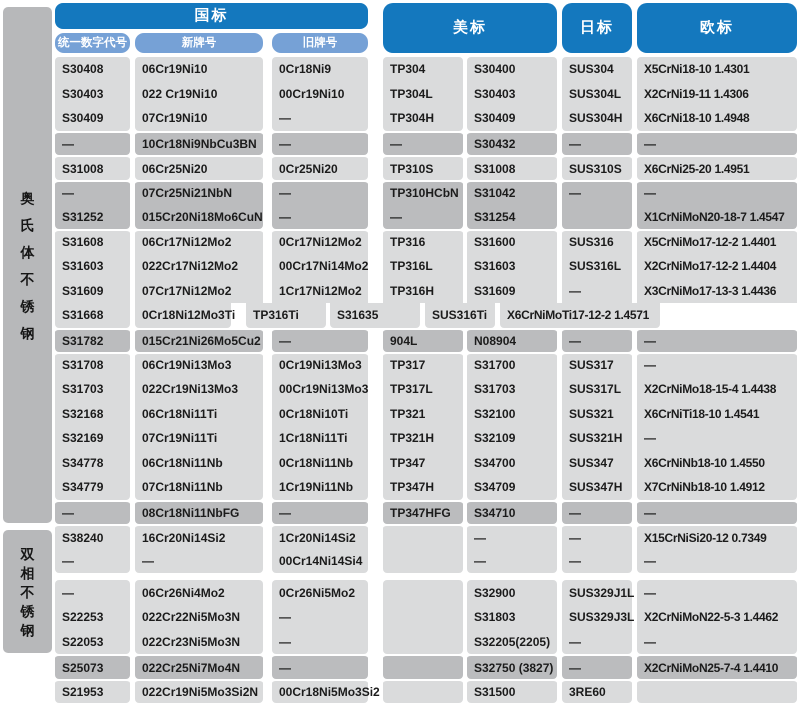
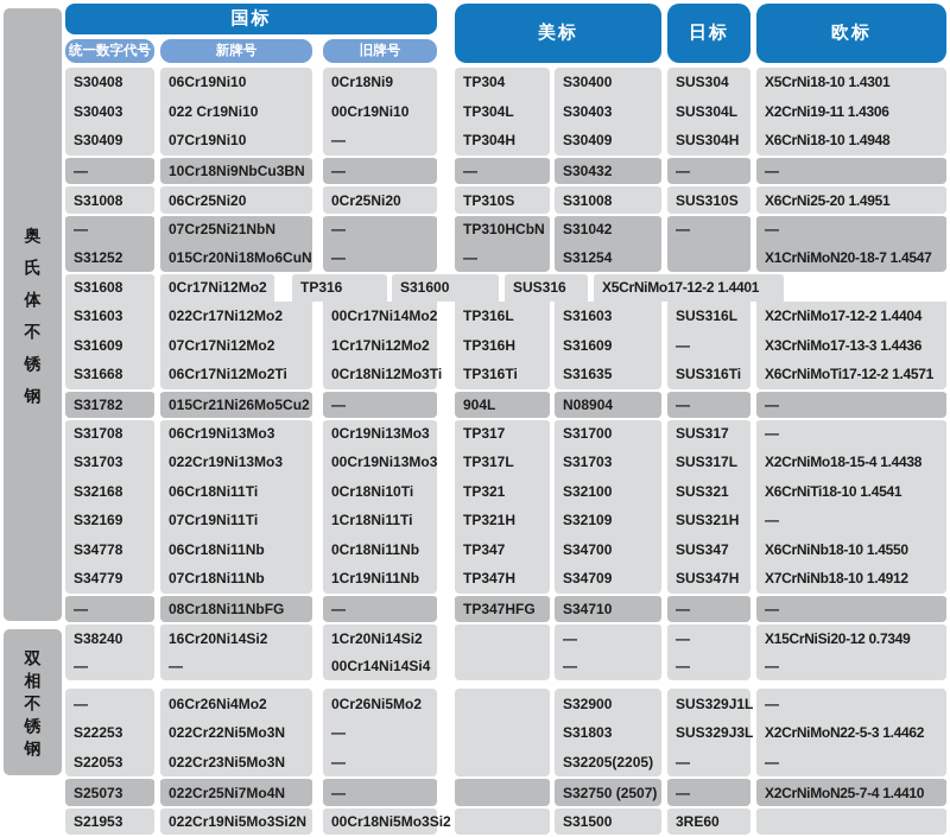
  奥
  氏
  体
  不
  锈
  钢
  双
  相
  不
  锈
  钢
  国标
  统一数字代号
  新牌号
  旧牌号
  美标
  日标
  欧标
  S30408
  06Cr19Ni10
  0Cr18Ni9
  TP304
  S30400
  SUS304
  X5CrNi18-10 1.4301
  S30403
  022 Cr19Ni10
  00Cr19Ni10
  TP304L
  S30403
  SUS304L
  X2CrNi19-11 1.4306
  S30409
  07Cr19Ni10
  —
  TP304H
  S30409
  SUS304H
  X6CrNi18-10 1.4948
  —
  10Cr18Ni9NbCu3BN
  —
  —
  S30432
  —
  —
  S31008
  06Cr25Ni20
  0Cr25Ni20
  TP310S
  S31008
  SUS310S
  X6CrNi25-20 1.4951
  —
  07Cr25Ni21NbN
  —
  TP310HCbN
  S31042
  —
  —
  S31252
  015Cr20Ni18Mo6CuN
  —
  —
  S31254
  X1CrNiMoN20-18-7 1.4547
  S31608
- 06Cr17Ni12Mo2
  0Cr17Ni12Mo2
  TP316
  S31600
  SUS316
  X5CrNiMo17-12-2 1.4401
  S31603
  022Cr17Ni12Mo2
  00Cr17Ni14Mo2
  TP316L
  S31603
  SUS316L
  X2CrNiMo17-12-2 1.4404
  S31609
  07Cr17Ni12Mo2
  1Cr17Ni12Mo2
  TP316H
  S31609
  —
  X3CrNiMo17-13-3 1.4436
  S31668
+ 06Cr17Ni12Mo2Ti
  0Cr18Ni12Mo3Ti
  TP316Ti
  S31635
  SUS316Ti
  X6CrNiMoTi17-12-2 1.4571
  S31782
  015Cr21Ni26Mo5Cu2
  —
  904L
  N08904
  —
  —
  S31708
  06Cr19Ni13Mo3
  0Cr19Ni13Mo3
  TP317
  S31700
  SUS317
  —
  S31703
  022Cr19Ni13Mo3
  00Cr19Ni13Mo3
  TP317L
  S31703
  SUS317L
  X2CrNiMo18-15-4 1.4438
  S32168
  06Cr18Ni11Ti
  0Cr18Ni10Ti
  TP321
  S32100
  SUS321
  X6CrNiTi18-10 1.4541
  S32169
  07Cr19Ni11Ti
  1Cr18Ni11Ti
  TP321H
  S32109
  SUS321H
  —
  S34778
  06Cr18Ni11Nb
  0Cr18Ni11Nb
  TP347
  S34700
  SUS347
  X6CrNiNb18-10 1.4550
  S34779
  07Cr18Ni11Nb
  1Cr19Ni11Nb
  TP347H
  S34709
  SUS347H
  X7CrNiNb18-10 1.4912
  —
  08Cr18Ni11NbFG
  —
  TP347HFG
  S34710
  —
  —
  S38240
  16Cr20Ni14Si2
  1Cr20Ni14Si2
  —
  —
  X15CrNiSi20-12 0.7349
  —
  —
  00Cr14Ni14Si4
  —
  —
  —
  —
  06Cr26Ni4Mo2
  0Cr26Ni5Mo2
  S32900
  SUS329J1L
  —
  S22253
  022Cr22Ni5Mo3N
  —
  S31803
  SUS329J3L
  X2CrNiMoN22-5-3 1.4462
  S22053
  022Cr23Ni5Mo3N
  —
  S32205(2205)
  —
  —
  S25073
  022Cr25Ni7Mo4N
  —
- S32750 (3827)
+ S32750 (2507)
  —
  X2CrNiMoN25-7-4 1.4410
  S21953
  022Cr19Ni5Mo3Si2N
  00Cr18Ni5Mo3Si2
  S31500
  3RE60
